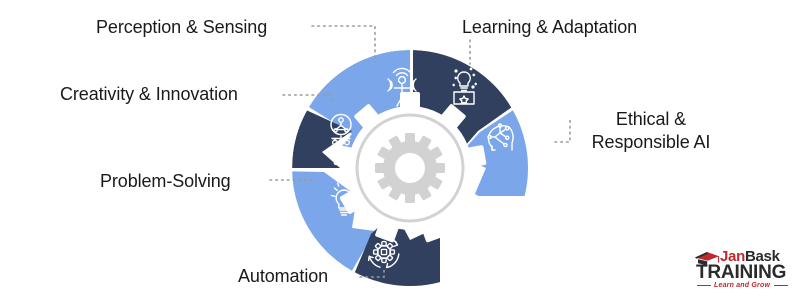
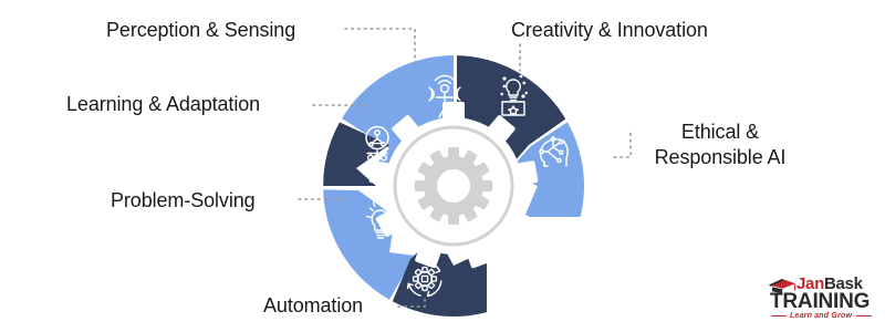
  Perception & Sensing
- Creativity & Innovation
+ Learning & Adaptation
  Problem-Solving
  Automation
- Learning & Adaptation
+ Creativity & Innovation
  Ethical &
  Responsible AI
  JanBask
  TRAINING
